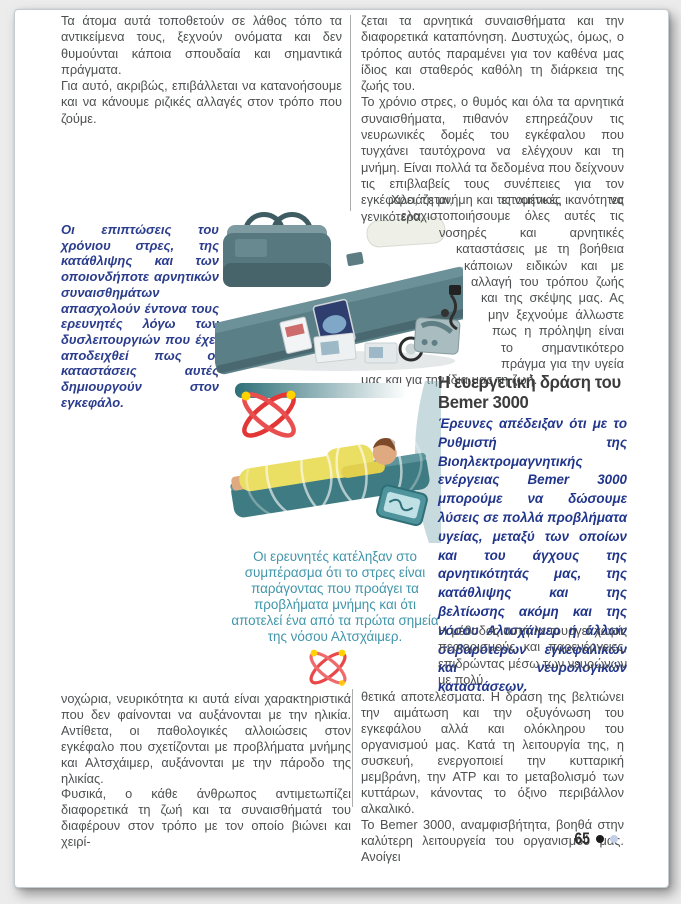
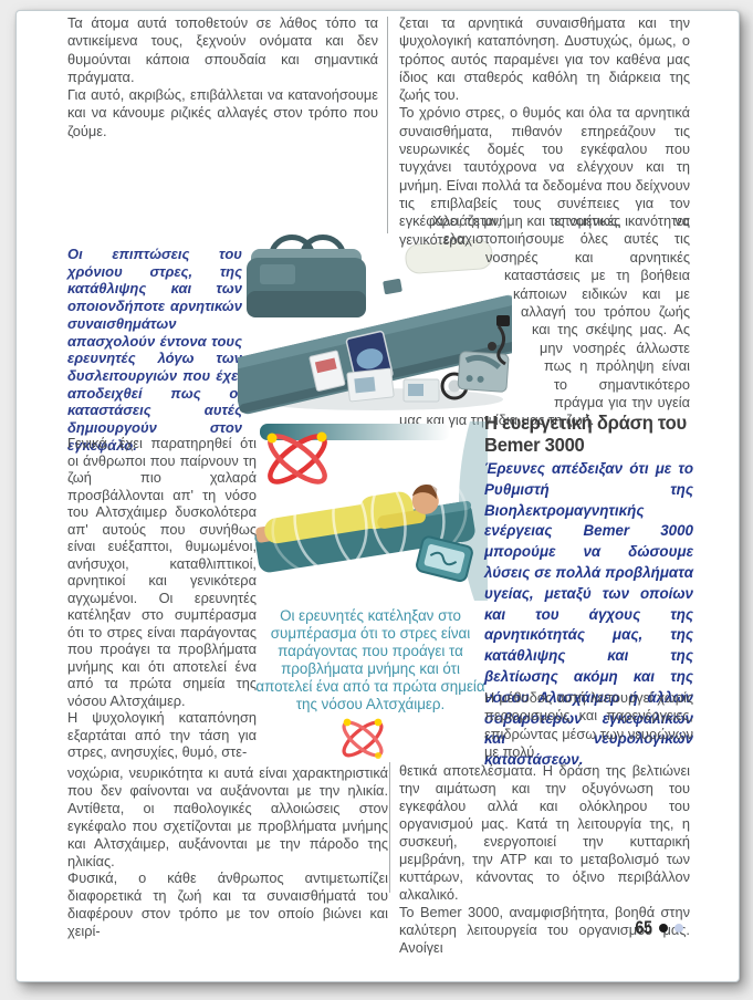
  Τα άτομα αυτά τοποθετούν σε λάθος τόπο τα αντικείμενα τους, ξεχνούν ονόματα και δεν θυμούνται κάποια σπουδαία και σημαντικά πράγματα.
  Για αυτό, ακριβώς, επιβάλλεται να κατανοήσουμε και να κάνουμε ριζικές αλλαγές στον τρόπο που ζούμε.
  Οι επιπτώσεις του χρόνιου στρες, της κατάθλιψης και των οποιονδήποτε αρνητικών συναισθημάτων απασχολούν έντονα τους ερευνητές λόγω τω δυσλειτουργιών που έχε αποδειχθεί πως ο καταστάσεις αυτές δημιουργούν στον εγκεφάλο.
+ Γενικά, έχει παρατηρηθεί ότι οι άνθρωποι που παίρνουν τη ζωή πιο χαλαρά προσβάλλονται απ' τη νόσο του Αλτσχάιμερ δυσκολότερα απ' αυτούς που συνήθως είναι ευέξαπτοι, θυμωμένοι, ανήσυχοι, καταθλιπτικοί, αρνητικοί και γενικότερα αγχωμένοι. Οι ερευνητές κατέληξαν στο συμπέρασμα ότι το στρες είναι παράγοντας που προάγει τα προβλήματα μνήμης και ότι αποτελεί ένα από τα πρώτα σημεία της νόσου Αλτσχάιμερ.
+ Η ψυχολογική καταπόνηση εξαρτάται από την τάση για στρες, ανησυχίες, θυμό, στε-
  νοχώρια, νευρικότητα κι αυτά είναι χαρακτηριστικά που δεν φαίνονται να αυξάνονται με την ηλικία. Αντίθετα, οι παθολογικές αλλοιώσεις στον εγκέφαλο που σχετίζονται με προβλήματα μνήμης και Αλτσχάιμερ, αυξάνονται με την πάροδο της ηλικίας.
  Φυσικά, ο κάθε άνθρωπος αντιμετωπίζει διαφορετικά τη ζωή και τα συναισθήματά του διαφέρουν στον τρόπο με τον οποίο βιώνει και χειρί-
- ζεται τα αρνητικά συναισθήματα και την διαφορετικά καταπόνηση. Δυστυχώς, όμως, ο τρόπος αυτός παραμένει για τον καθένα μας ίδιος και σταθερός καθόλη τη διάρκεια της ζωής του.
+ ζεται τα αρνητικά συναισθήματα και την ψυχολογική καταπόνηση. Δυστυχώς, όμως, ο τρόπος αυτός παραμένει για τον καθένα μας ίδιος και σταθερός καθόλη τη διάρκεια της ζωής του.
  Το χρόνιο στρες, ο θυμός και όλα τα αρνητικά συναισθήματα, πιθανόν επηρεάζουν τις νευρωνικές δομές του εγκέφαλου που τυγχάνει ταυτόχρονα να ελέγχουν και τη μνήμη. Είναι πολλά τα δεδομένα που δείχνουν τις επιβλαβείς τους συνέπειες για τον εγκέφαλο, τη μνήμη και τις νοητικές ικανότητες γενικότερα.
- Χρειάζεται, επομένως, να ελαχιστοποιήσουμε όλες αυτές τις νοσηρές και αρνητικές καταστάσεις με τη βοήθεια κάποιων ειδικών και με αλλαγή του τρόπου ζωής και της σκέψης μας. Ας μην ξεχνούμε άλλωστε πως η πρόληψη είναι το σημαντικότερο πράγμα για την υγεία μας και για την ίδια μας τη ζωή.
+ Χρειάζεται, επομένως, να ελαχιστοποιήσουμε όλες αυτές τις νοσηρές και αρνητικές καταστάσεις με τη βοήθεια κάποιων ειδικών και με αλλαγή του τρόπου ζωής και της σκέψης μας. Ας μην νοσηρές άλλωστε πως η πρόληψη είναι το σημαντικότερο πράγμα για την υγεία μας και για την ίδια μας τη ζωή.
  Οι ερευνητές κατέληξαν στο συμπέρασμα ότι το στρες είναι παράγοντας που προάγει τα προβλήματα μνήμης και ότι αποτελεί ένα από τα πρώτα σημεία της νόσου Αλτσχάιμερ.
  Η ευεργετική δράση του Bemer 3000
  Έρευνες απέδειξαν ότι με το Ρυθμιστή της Βιοηλεκτρομαγνητικής ενέργειας Bemer 3000 μπορούμε να δώσουμε λύσεις σε πολλά προβλήματα υγείας, μεταξύ των οποίων και του άγχους της αρνητικότητάς μας, της κατάθλιψης και της βελτίωσης ακόμη και της νόσου Αλτσχάιμερ ή άλλων σοβαρότερων εγκεφαλικών και νευρολογικών καταστάσεων.
  Η μέθοδος αυτή λειτουργεί χωρίς περιορισμούς και παρενέργειες, επιδρώντας μέσω των νευρώνων με πολύ
  θετικά αποτελέσματα. Η δράση της βελτιώνει την αιμάτωση και την οξυγόνωση του εγκεφάλου αλλά και ολόκληρου του οργανισμού μας. Κατά τη λειτουργία της, η συσκευή, ενεργοποιεί την κυτταρική μεμβράνη, την ATP και το μεταβολισμό των κυττάρων, κάνοντας το όξινο περιβάλλον αλκαλικό.
  Το Bemer 3000, αναμφισβήτητα, βοηθά στην καλύτερη λειτουργεία του οργανισμού. Ανοίγει
  65
